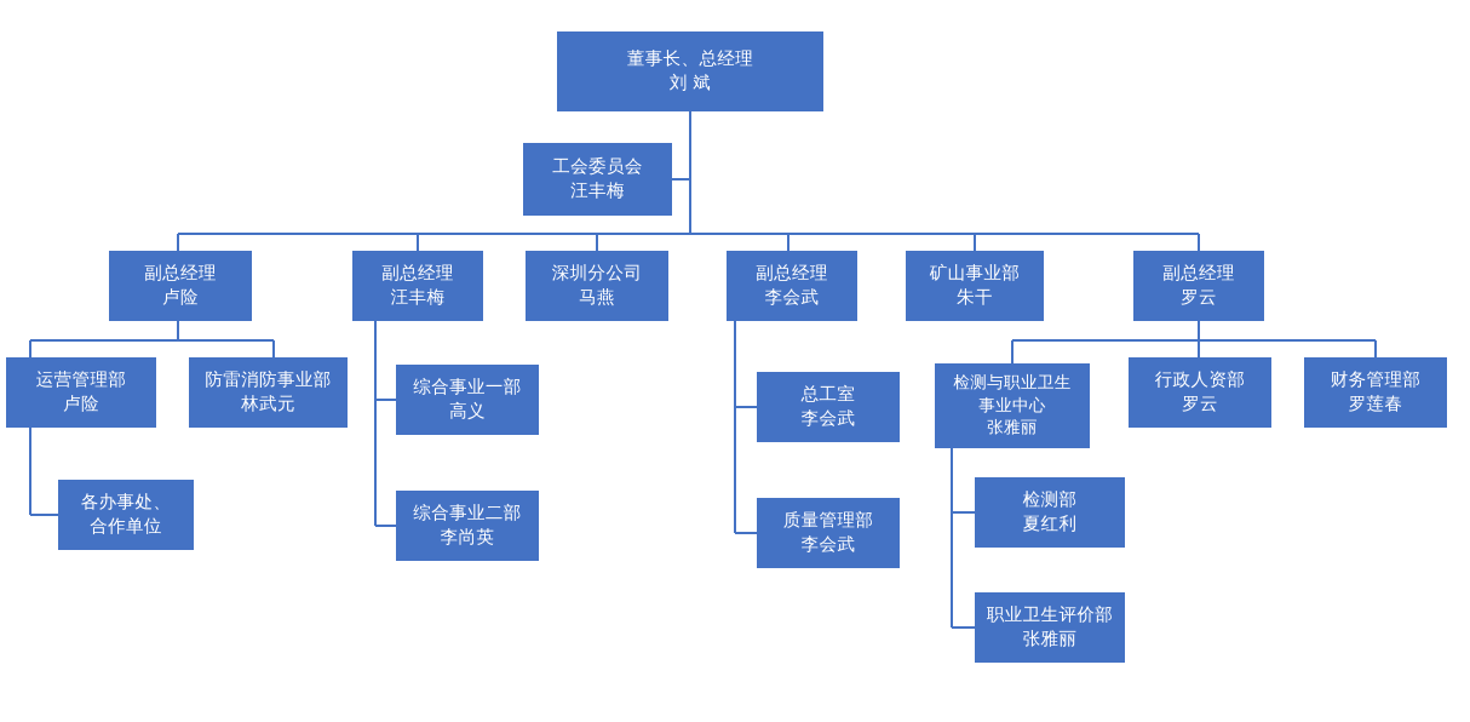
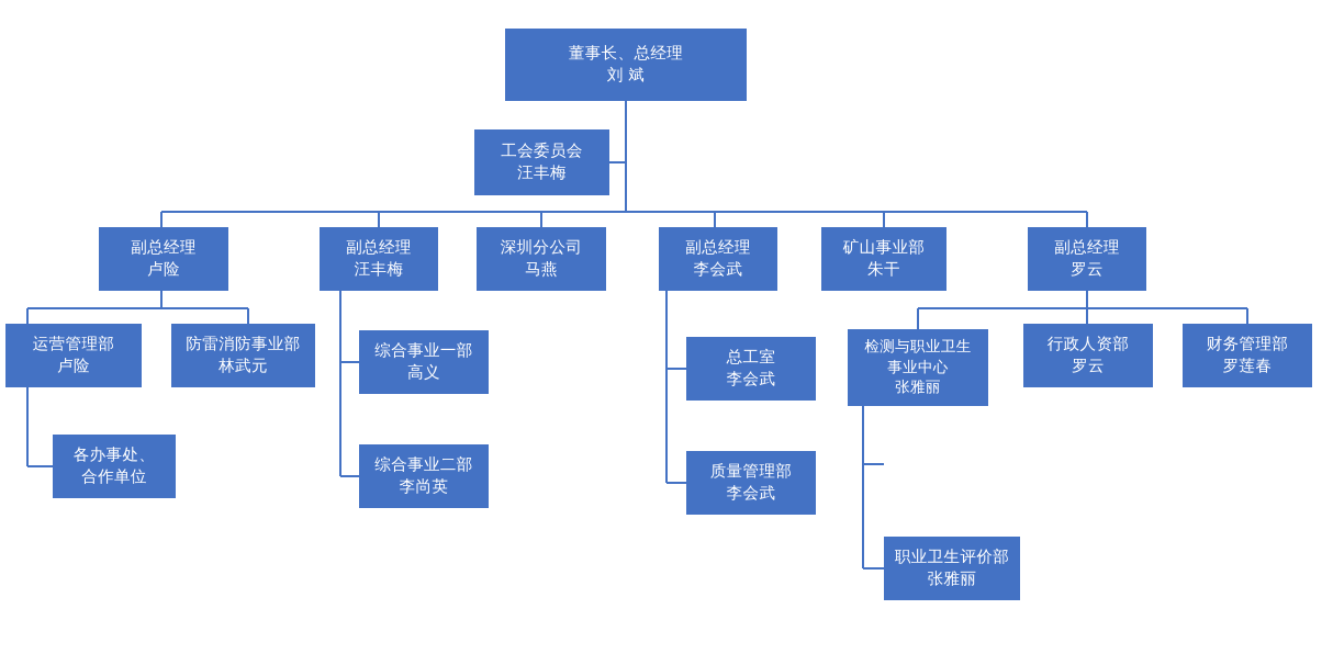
  董事长、总经理
  刘 斌
  工会委员会
  汪丰梅
  副总经理
  卢险
  副总经理
  汪丰梅
  深圳分公司
  马燕
  副总经理
  李会武
  矿山事业部
  朱干
  副总经理
  罗云
  运营管理部
  卢险
  防雷消防事业部
  林武元
  各办事处、
  合作单位
  综合事业一部
  高义
  综合事业二部
  李尚英
  总工室
  李会武
  质量管理部
  李会武
  检测与职业卫生
  事业中心
  张雅丽
  行政人资部
  罗云
  财务管理部
  罗莲春
- 检测部
- 夏红利
  职业卫生评价部
  张雅丽
